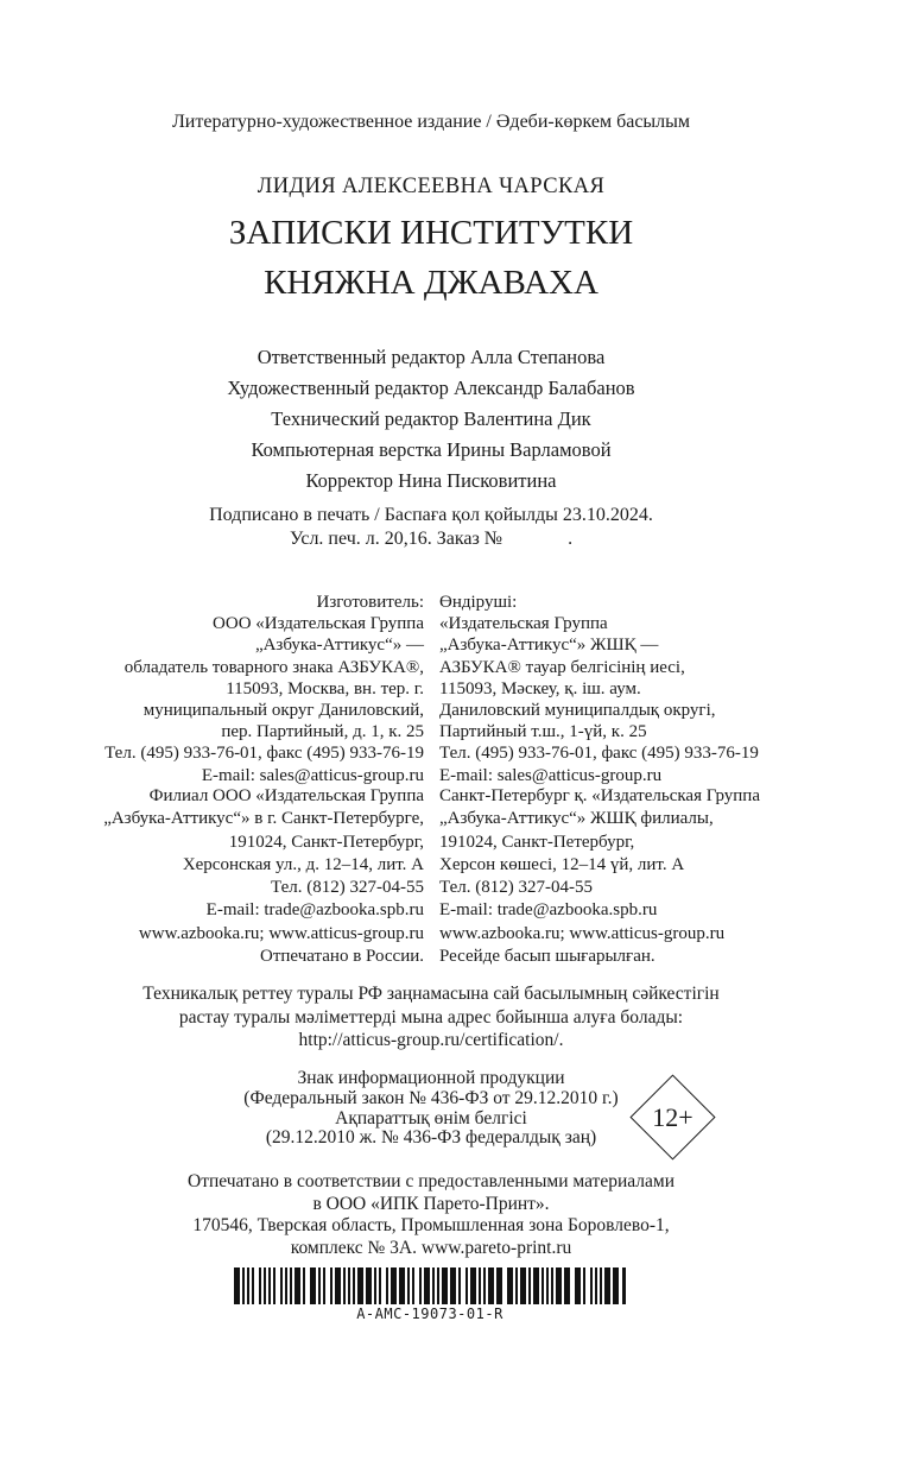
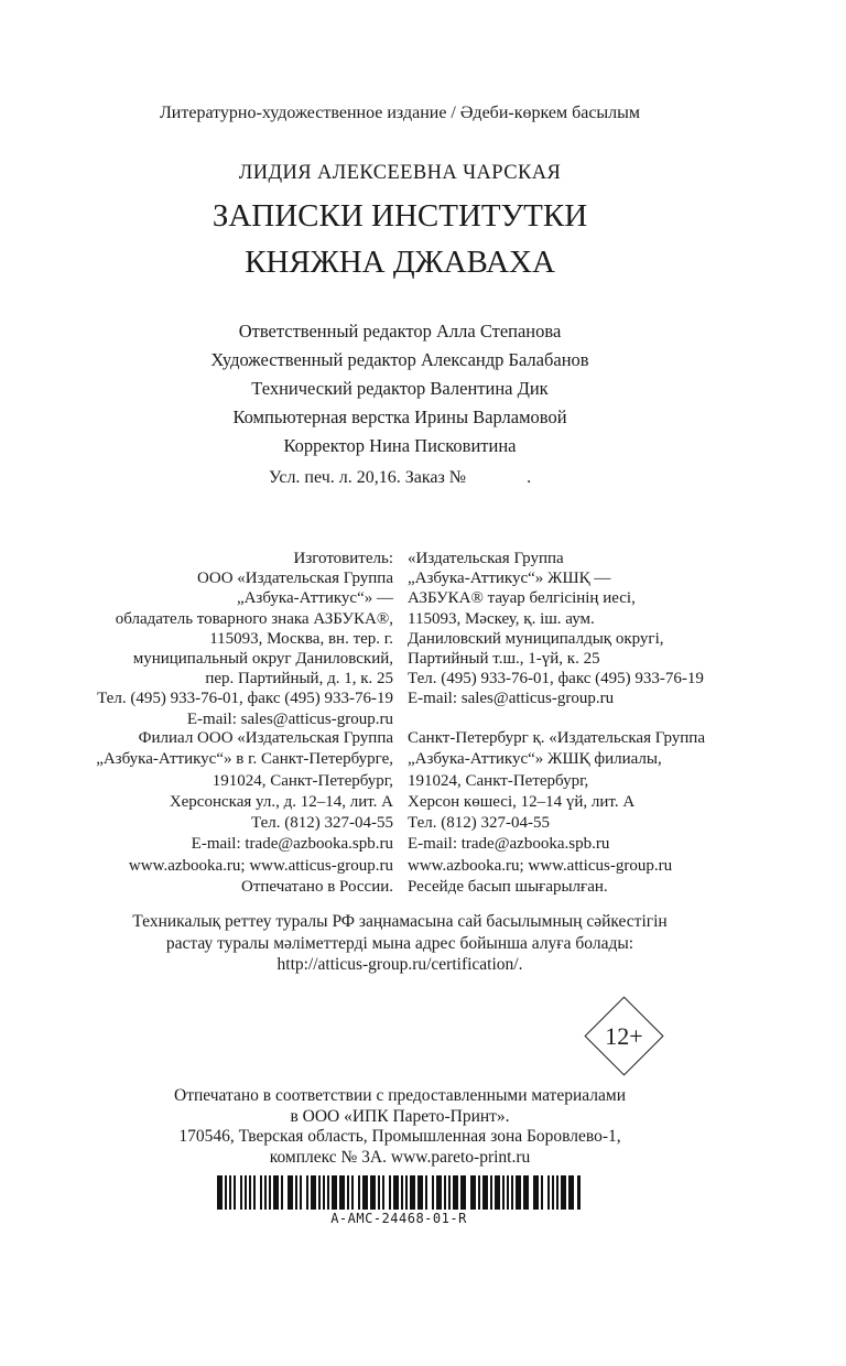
  Литературно-художественное издание / Әдеби-көркем басылым
  ЛИДИЯ АЛЕКСЕЕВНА ЧАРСКАЯ
  ЗАПИСКИ ИНСТИТУТКИ
  КНЯЖНА ДЖАВАХА
  Ответственный редактор Алла Степанова
  Художественный редактор Александр Балабанов
  Технический редактор Валентина Дик
  Компьютерная верстка Ирины Варламовой
  Корректор Нина Писковитина
- Подписано в печать / Баспаға қол қойылды 23.10.2024.
  Усл. печ. л. 20,16. Заказ № .
  Изготовитель:
  ООО «Издательская Группа
  „Азбука-Аттикус“» —
  обладатель товарного знака АЗБУКА®,
  115093, Москва, вн. тер. г.
  муниципальный округ Даниловский,
  пер. Партийный, д. 1, к. 25
  Тел. (495) 933-76-01, факс (495) 933-76-19
  E-mail: sales@atticus-group.ru
- Өндіруші:
  «Издательская Группа
  „Азбука-Аттикус“» ЖШҚ —
  АЗБУКА® тауар белгісінің иесі,
  115093, Мәскеу, қ. іш. аум.
  Даниловский муниципалдық округі,
  Партийный т.ш., 1-үй, к. 25
  Тел. (495) 933-76-01, факс (495) 933-76-19
  E-mail: sales@atticus-group.ru
  Филиал ООО «Издательская Группа
  „Азбука-Аттикус“» в г. Санкт-Петербурге,
  191024, Санкт-Петербург,
  Херсонская ул., д. 12–14, лит. А
  Тел. (812) 327-04-55
  E-mail: trade@azbooka.spb.ru
  www.azbooka.ru; www.atticus-group.ru
  Отпечатано в России.
  Санкт-Петербург қ. «Издательская Группа
  „Азбука-Аттикус“» ЖШҚ филиалы,
  191024, Санкт-Петербург,
  Херсон көшесі, 12–14 үй, лит. А
  Тел. (812) 327-04-55
  E-mail: trade@azbooka.spb.ru
  www.azbooka.ru; www.atticus-group.ru
  Ресейде басып шығарылған.
  Техникалық реттеу туралы РФ заңнамасына сай басылымның сәйкестігін
  растау туралы мәліметтерді мына адрес бойынша алуға болады:
  http://atticus-group.ru/certification/.
- Знак информационной продукции
- (Федеральный закон № 436-ФЗ от 29.12.2010 г.)
- Ақпараттық өнім белгісі
- (29.12.2010 ж. № 436-ФЗ федералдық заң)
  Отпечатано в соответствии с предоставленными материалами
  в ООО «ИПК Парето-Принт».
  170546, Тверская область, Промышленная зона Боровлево-1,
  комплекс № 3А. www.pareto-print.ru
- A-AMC-19073-01-R
+ A-AMC-24468-01-R
